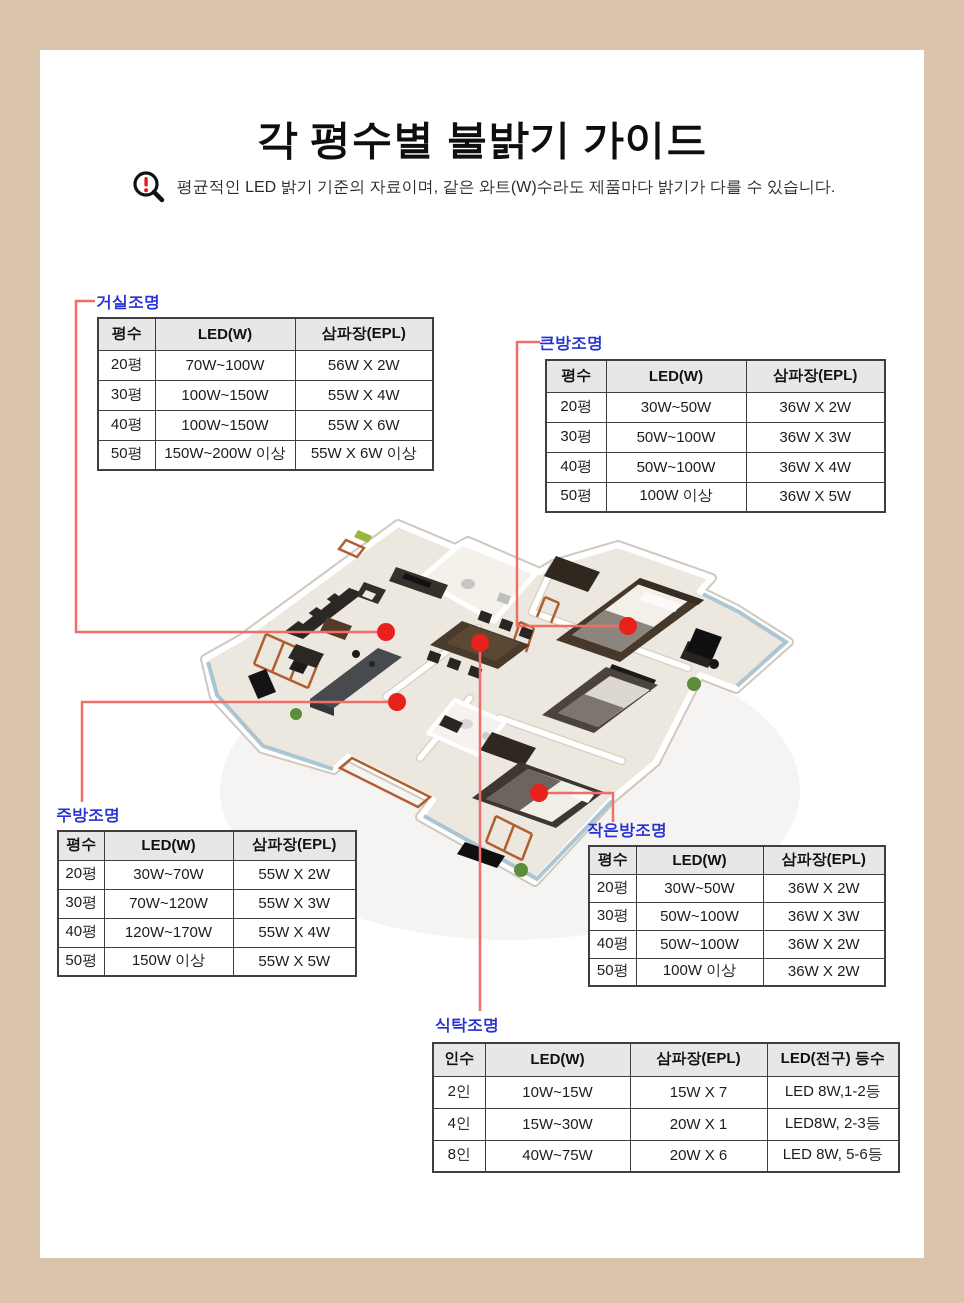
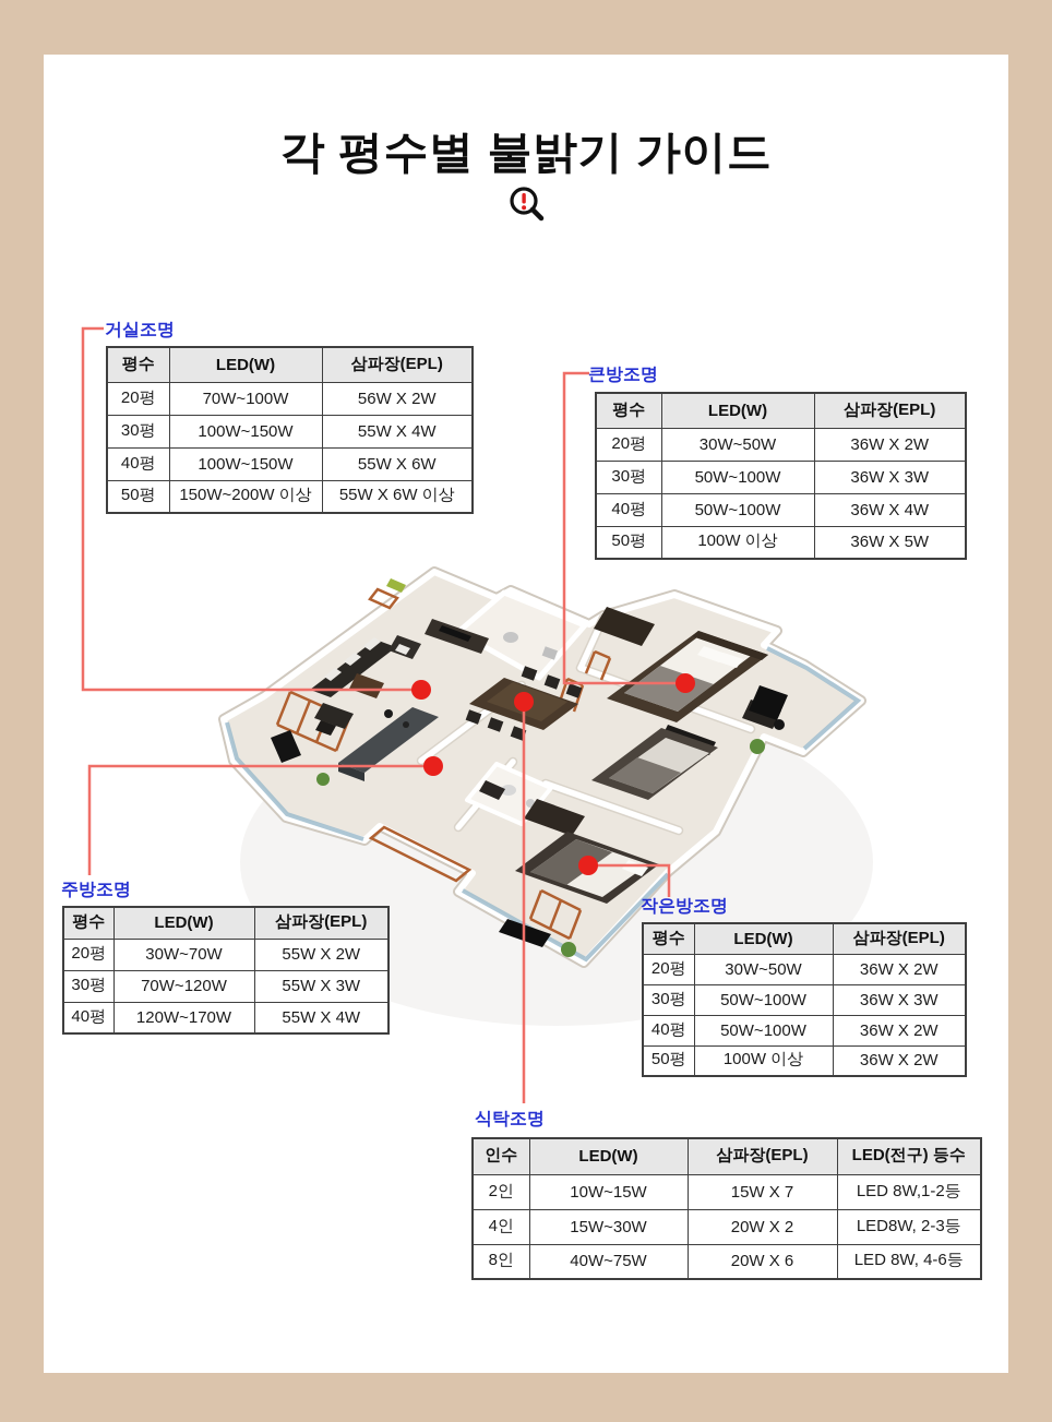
  각 평수별 불밝기 가이드
- 평균적인 LED 밝기 기준의 자료이며, 같은 와트(W)수라도 제품마다 밝기가 다를 수 있습니다.
  거실조명
  큰방조명
  주방조명
  작은방조명
  식탁조명
  평수	LED(W)	삼파장(EPL)
  20평	70W~100W	56W X 2W
  30평	100W~150W	55W X 4W
  40평	100W~150W	55W X 6W
  50평	150W~200W 이상	55W X 6W 이상
  평수	LED(W)	삼파장(EPL)
  20평	30W~50W	36W X 2W
  30평	50W~100W	36W X 3W
  40평	50W~100W	36W X 4W
  50평	100W 이상	36W X 5W
  평수	LED(W)	삼파장(EPL)
  20평	30W~70W	55W X 2W
  30평	70W~120W	55W X 3W
  40평	120W~170W	55W X 4W
- 50평	150W 이상	55W X 5W
  평수	LED(W)	삼파장(EPL)
  20평	30W~50W	36W X 2W
  30평	50W~100W	36W X 3W
  40평	50W~100W	36W X 2W
  50평	100W 이상	36W X 2W
  인수	LED(W)	삼파장(EPL)	LED(전구) 등수
  2인	10W~15W	15W X 7	LED 8W,1-2등
- 4인	15W~30W	20W X 1	LED8W, 2-3등
+ 4인	15W~30W	20W X 2	LED8W, 2-3등
- 8인	40W~75W	20W X 6	LED 8W, 5-6등
+ 8인	40W~75W	20W X 6	LED 8W, 4-6등
